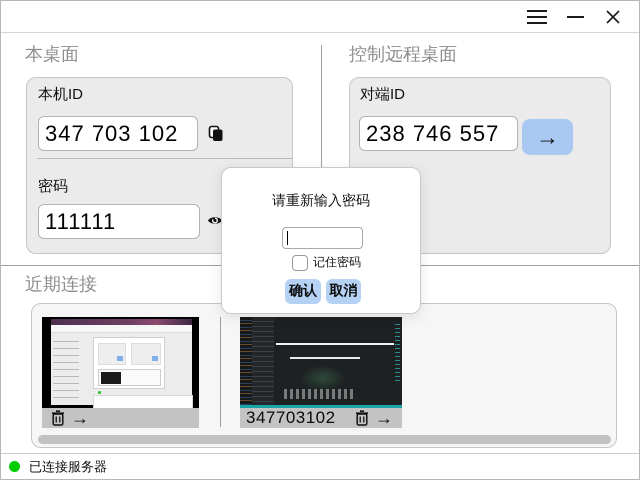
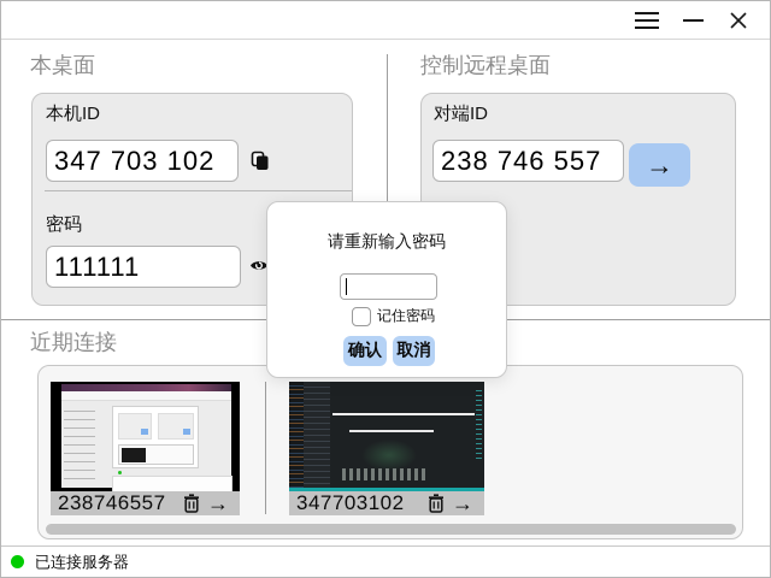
  本桌面
  本机ID
  347 703 102
  密码
  111111
  控制远程桌面
  对端ID
  238 746 557
  →
  近期连接
+ 238746557
  →
  347703102
  →
  请重新输入密码
  记住密码
  确认
  取消
  已连接服务器
